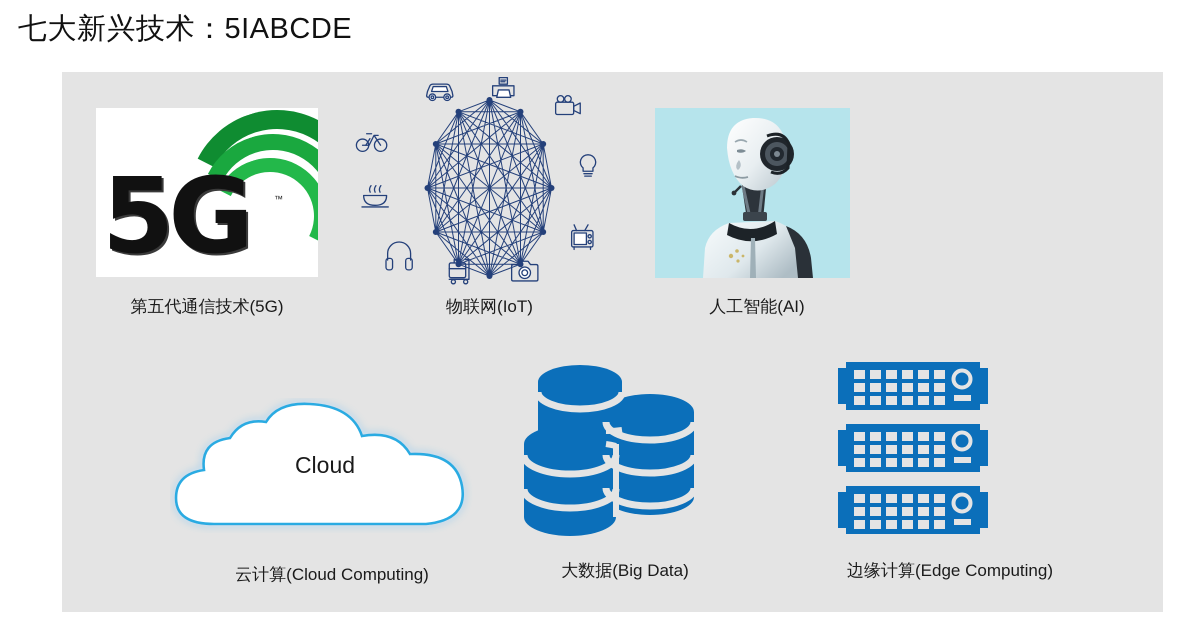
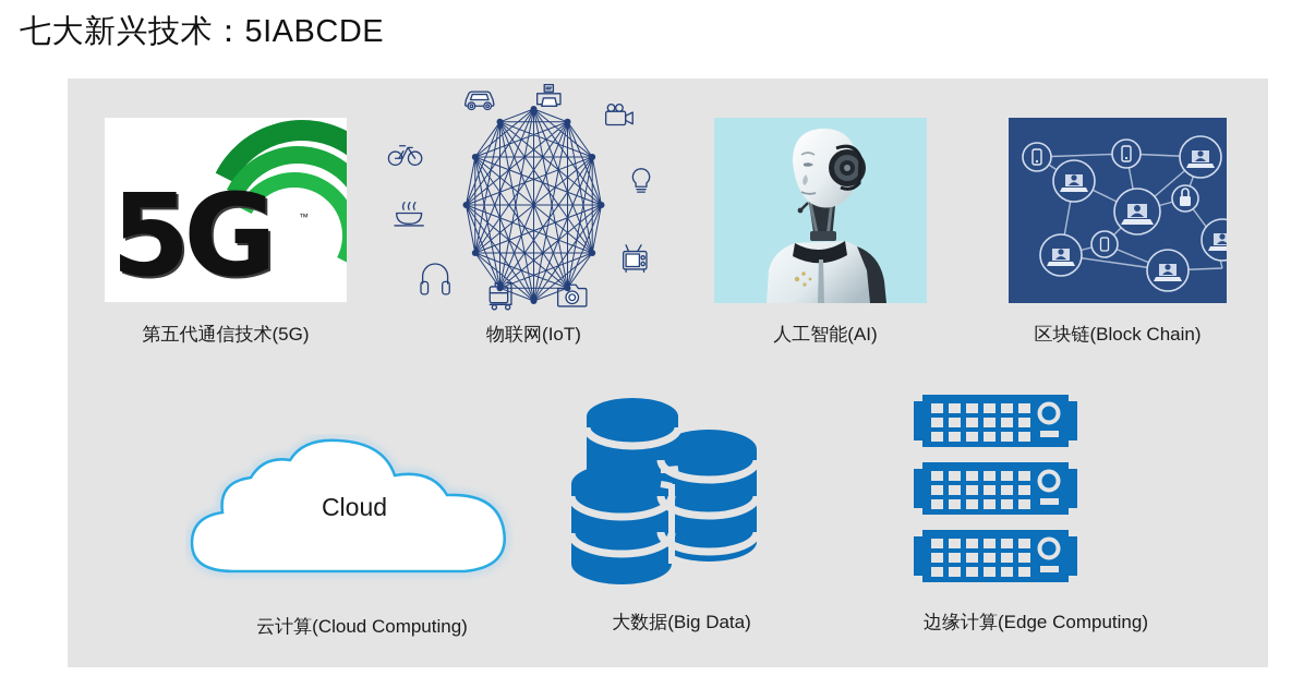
  七大新兴技术：5IABCDE
  5G
  ™
  第五代通信技术(5G)
  物联网(IoT)
  人工智能(AI)
+ 区块链(Block Chain)
  Cloud
  云计算(Cloud Computing)
  大数据(Big Data)
  边缘计算(Edge Computing)
